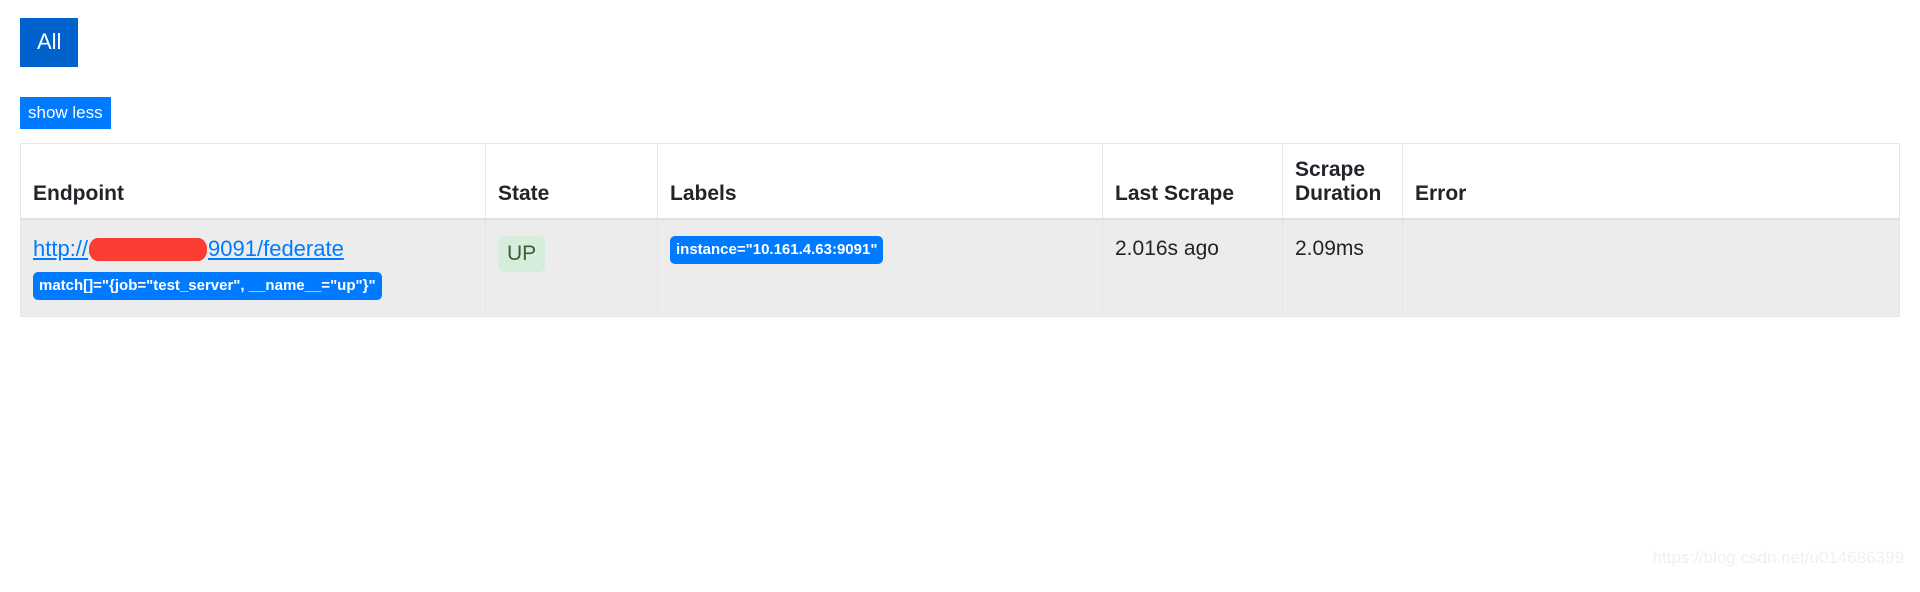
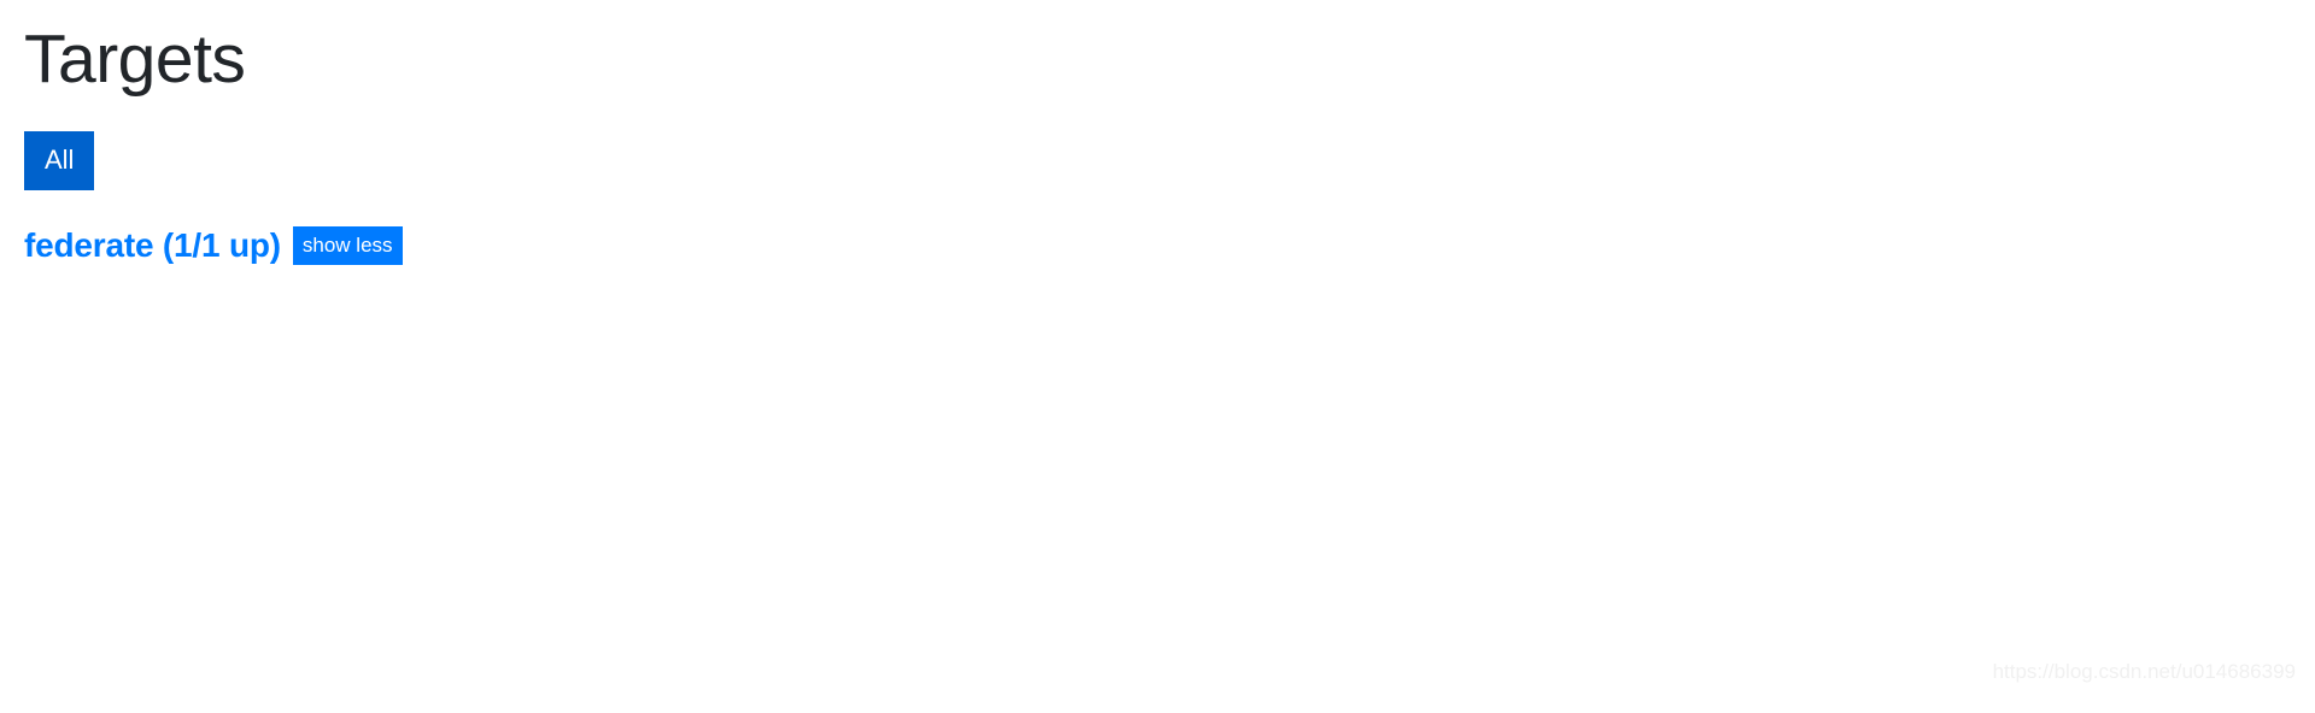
+ Targets
  All
+ federate (1/1 up)
  show less
- Endpoint	State	Labels	Last Scrape	Scrape Duration	Error
- http:// 9091/federate match[]="{job="test_server", __name__="up"}"	UP	instance="10.161.4.63:9091"	2.016s ago	2.09ms
